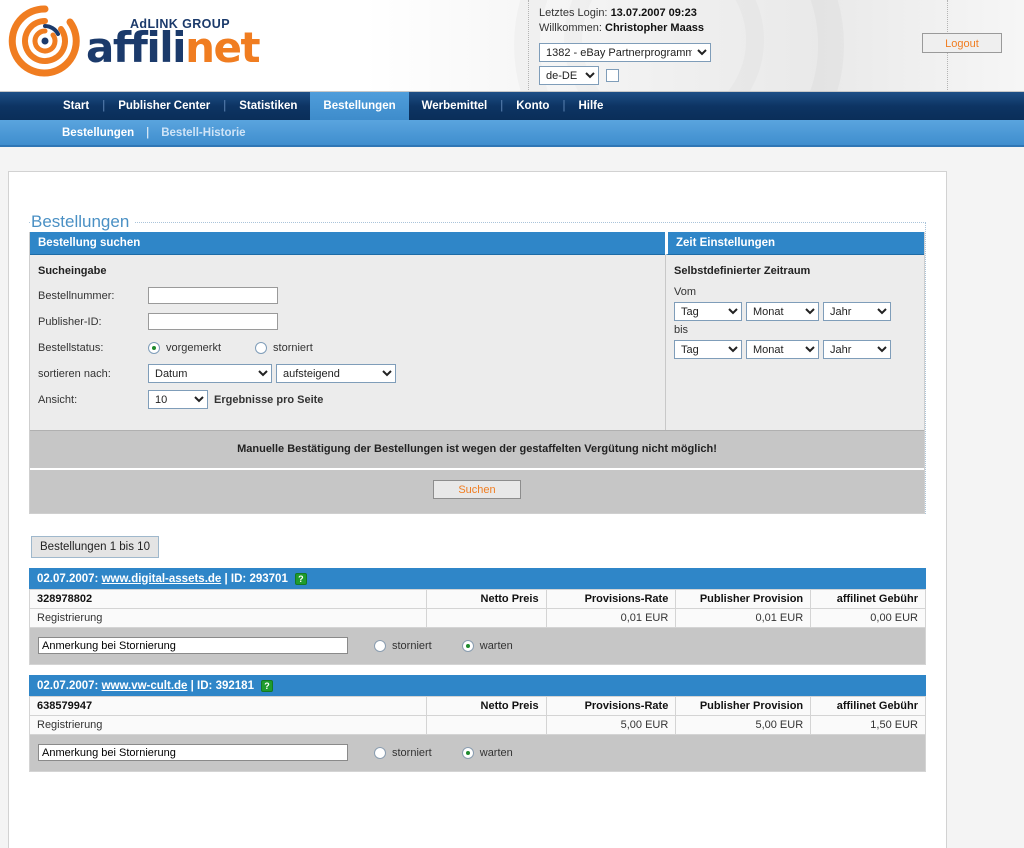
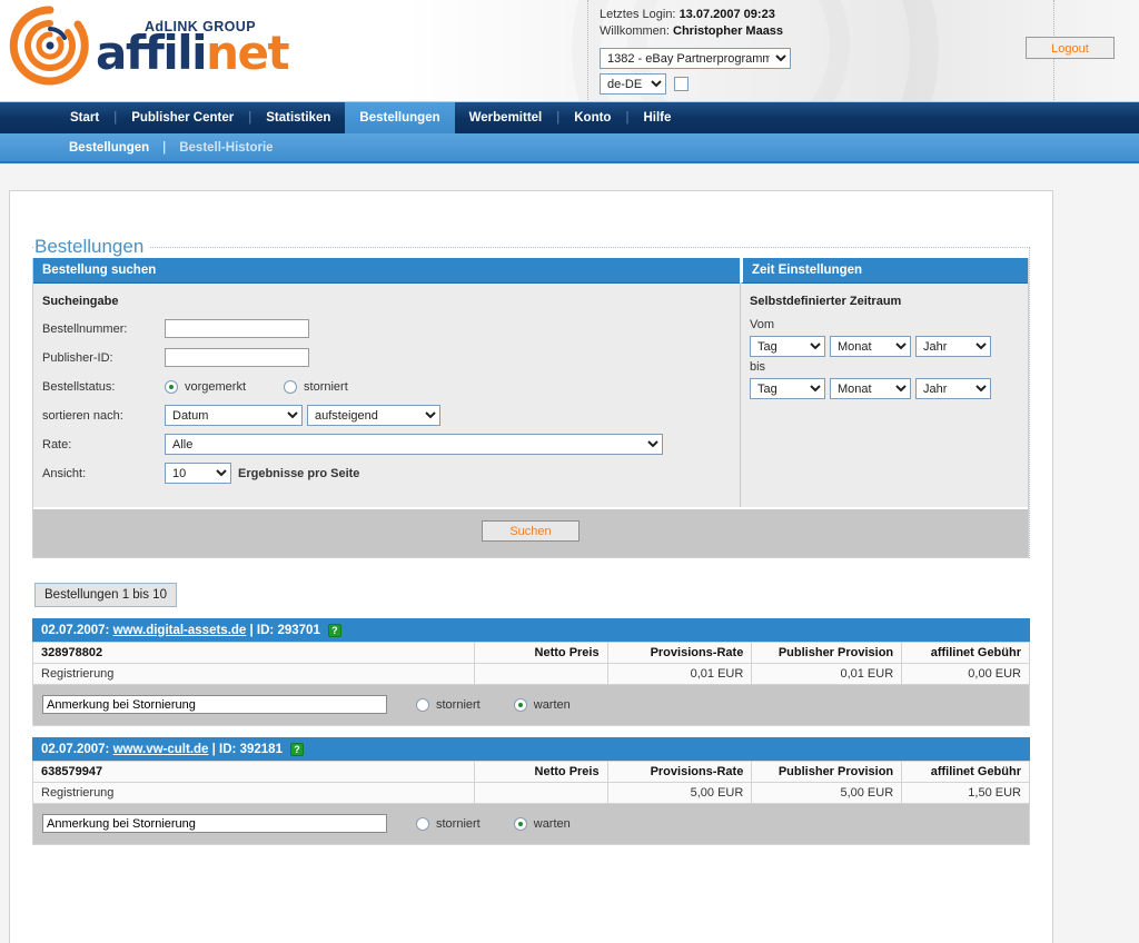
  AdLINK GROUP
  affilinet
  Letztes Login: 13.07.2007 09:23
  Willkommen: Christopher Maass
  1382 - eBay Partnerprogramm
  de-DE
  Logout
  Start
  |
  Publisher Center
  |
  Statistiken
  Bestellungen
  Werbemittel
  |
  Konto
  |
  Hilfe
  Bestellungen
  |
  Bestell-Historie
  Bestellungen
  Bestellung suchen
  Zeit Einstellungen
  Sucheingabe
  Bestellnummer:
  Publisher-ID:
  Bestellstatus:
  vorgemerkt
  storniert
  sortieren nach:
  Datum
  aufsteigend
+ Rate:
+ Alle
  Ansicht:
  10
  Ergebnisse pro Seite
  Selbstdefinierter Zeitraum
  Vom
  Tag
  Monat
  Jahr
  bis
  Tag
  Monat
  Jahr
- Manuelle Bestätigung der Bestellungen ist wegen der gestaffelten Vergütung nicht möglich!
  Suchen
  Bestellungen 1 bis 10
  02.07.2007:
  www.digital-assets.de
  | ID:
  293701
  ?
  328978802	Netto Preis	Provisions-Rate	Publisher Provision	affilinet Gebühr
  Registrierung		0,01 EUR	0,01 EUR	0,00 EUR
  Anmerkung bei Stornierung
  storniert
  warten
  02.07.2007:
  www.vw-cult.de
  | ID:
  392181
  ?
  638579947	Netto Preis	Provisions-Rate	Publisher Provision	affilinet Gebühr
  Registrierung		5,00 EUR	5,00 EUR	1,50 EUR
  Anmerkung bei Stornierung
  storniert
  warten
